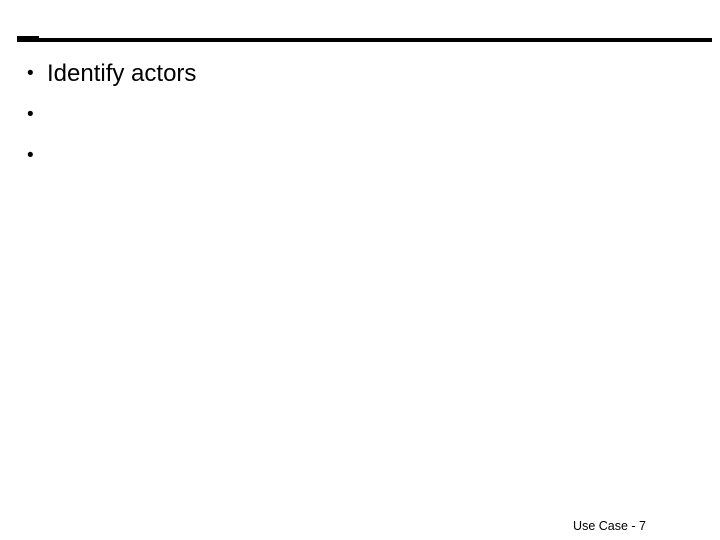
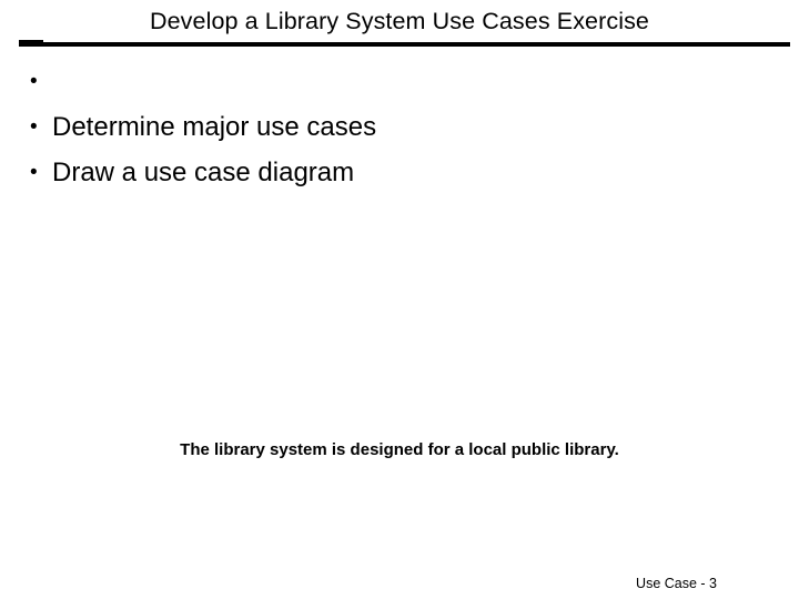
+ Develop a Library System Use Cases Exercise
  •
- Identify actors
  •
+ Determine major use cases
  •
+ Draw a use case diagram
+ The library system is designed for a local public library.
- Use Case - 7
+ Use Case - 3
